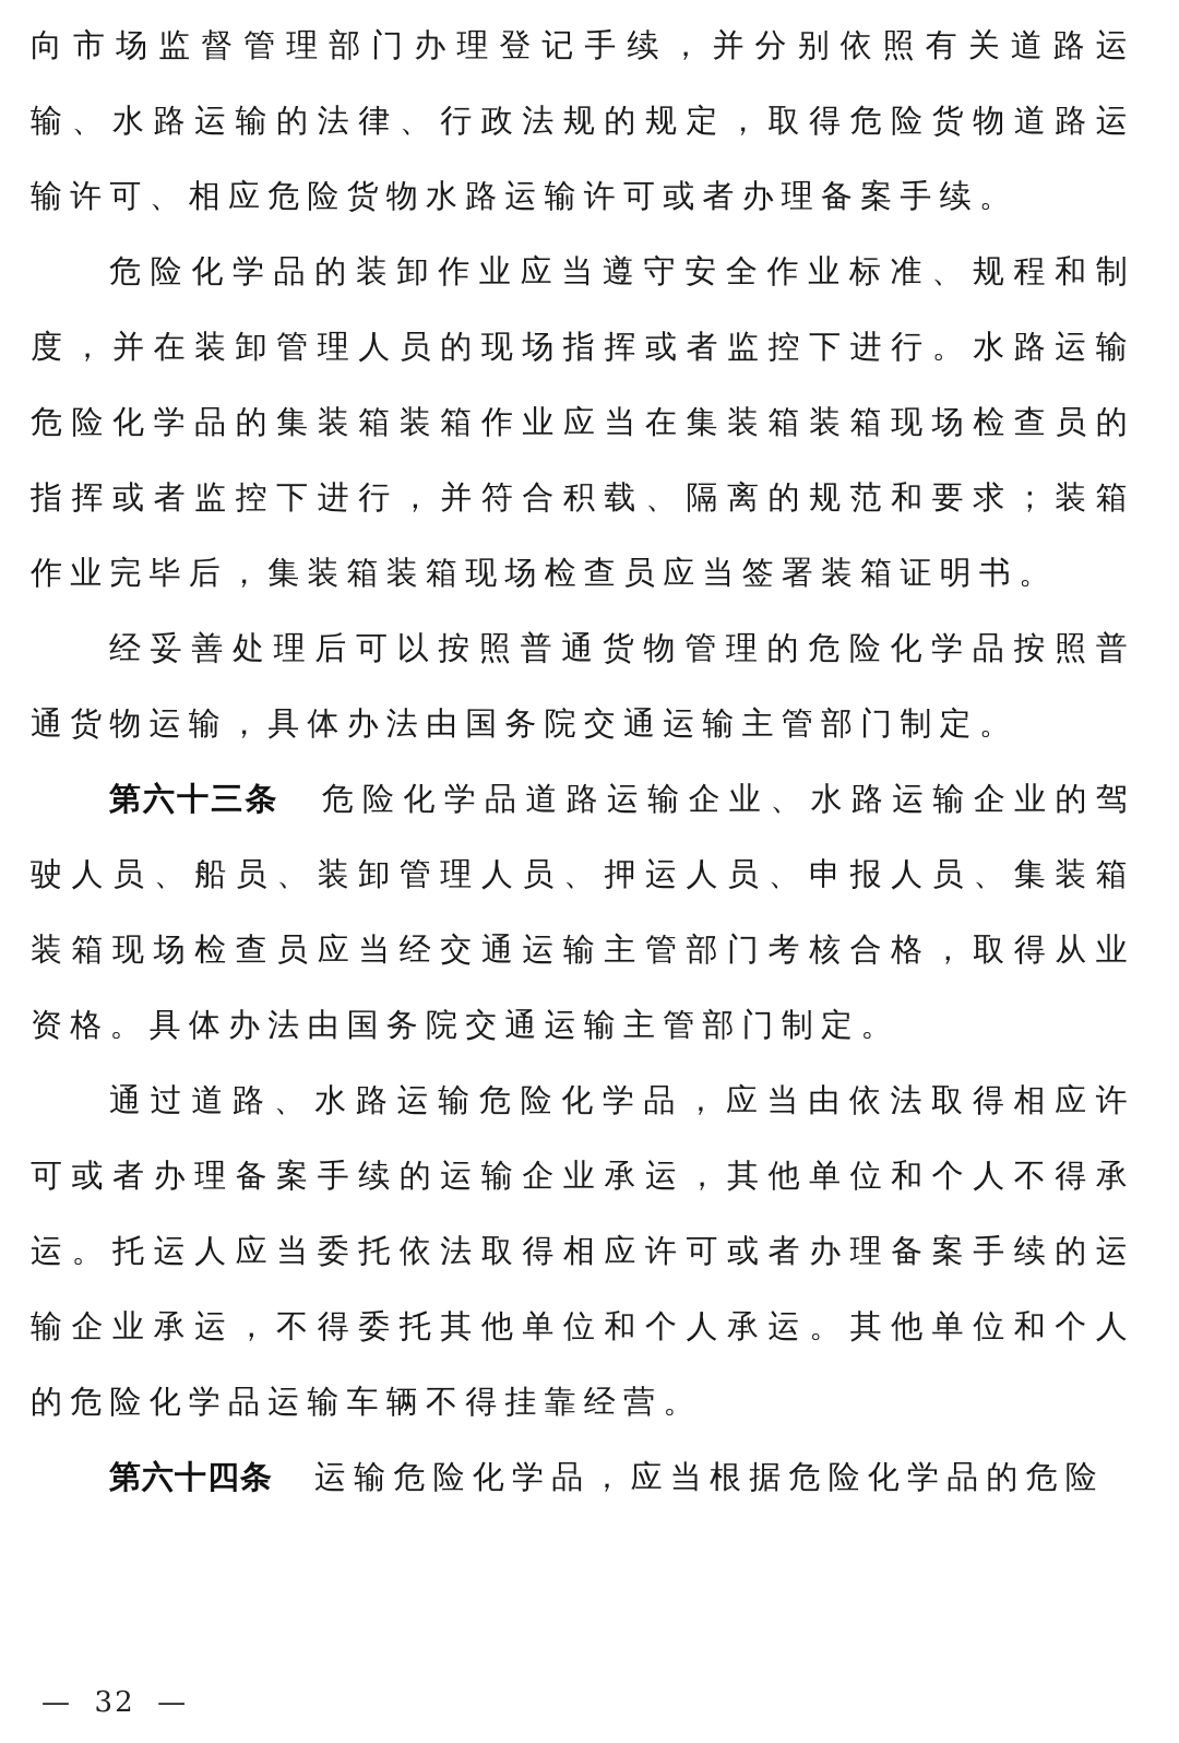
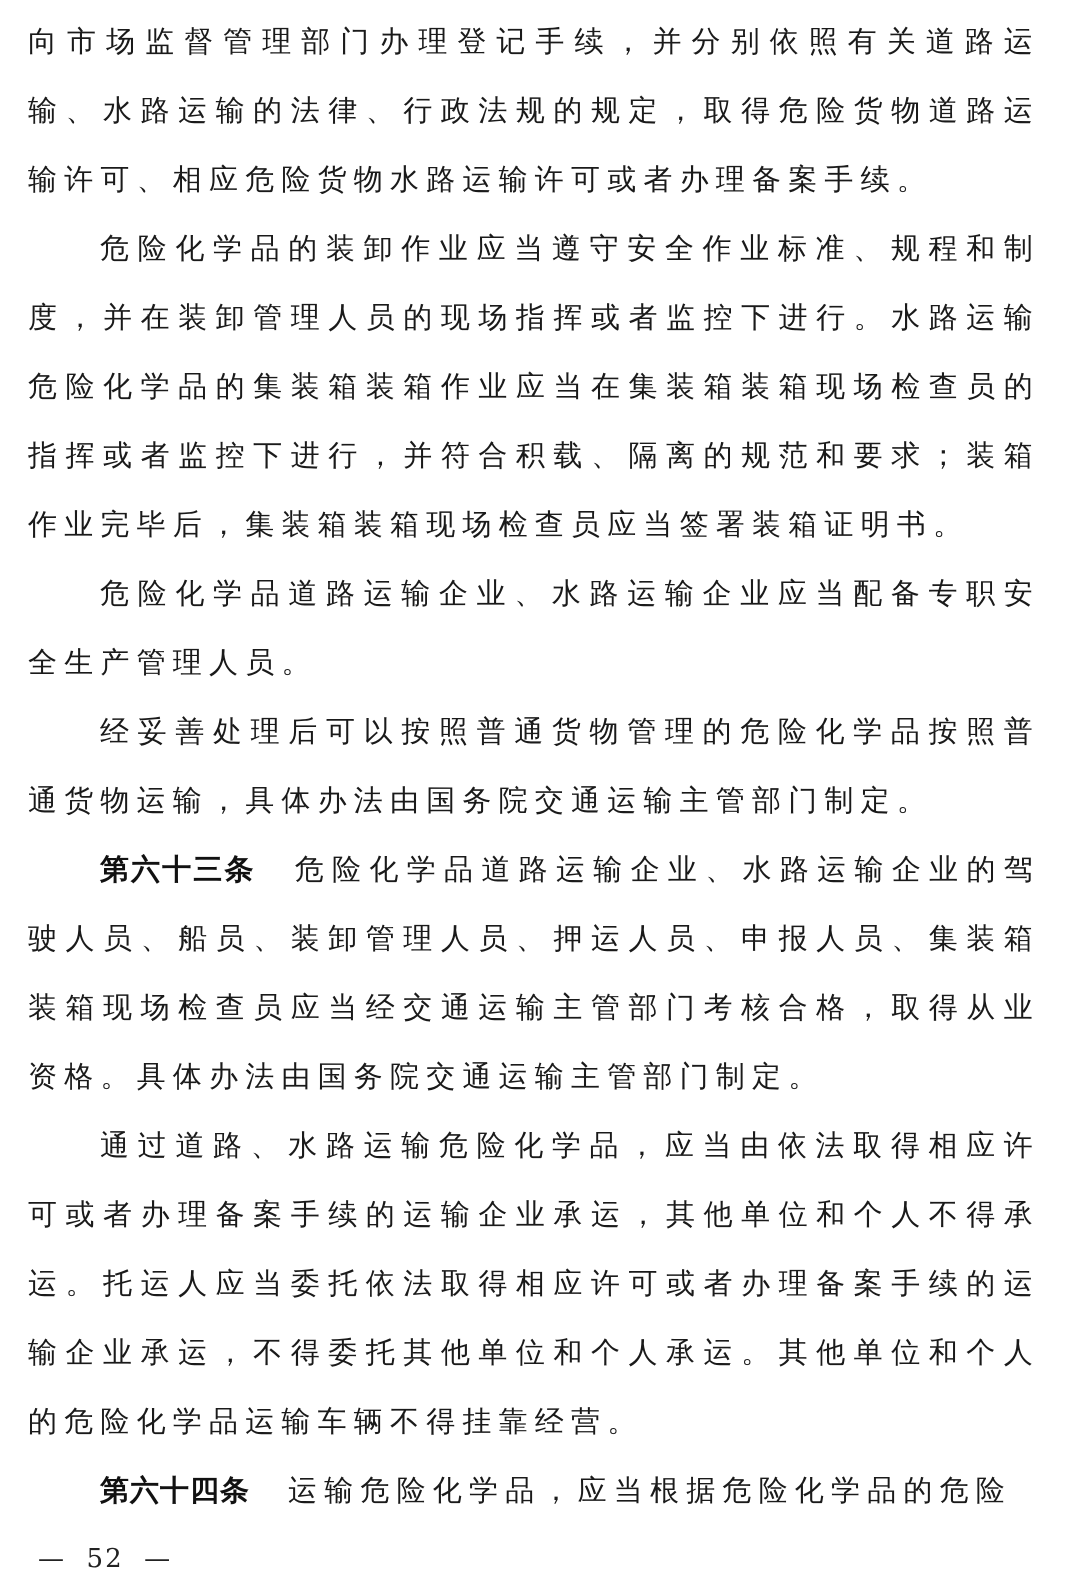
  向市场监督管理部门办理登记手续，并分别依照有关道路运输、水路运输的法律、行政法规的规定，取得危险货物道路运输许可、相应危险货物水路运输许可或者办理备案手续。
  危险化学品的装卸作业应当遵守安全作业标准、规程和制度，并在装卸管理人员的现场指挥或者监控下进行。水路运输危险化学品的集装箱装箱作业应当在集装箱装箱现场检查员的指挥或者监控下进行，并符合积载、隔离的规范和要求；装箱作业完毕后，集装箱装箱现场检查员应当签署装箱证明书。
+ 危险化学品道路运输企业、水路运输企业应当配备专职安全生产管理人员。
  经妥善处理后可以按照普通货物管理的危险化学品按照普通货物运输，具体办法由国务院交通运输主管部门制定。
  第六十三条 危险化学品道路运输企业、水路运输企业的驾驶人员、船员、装卸管理人员、押运人员、申报人员、集装箱装箱现场检查员应当经交通运输主管部门考核合格，取得从业资格。具体办法由国务院交通运输主管部门制定。
  通过道路、水路运输危险化学品，应当由依法取得相应许可或者办理备案手续的运输企业承运，其他单位和个人不得承运。托运人应当委托依法取得相应许可或者办理备案手续的运输企业承运，不得委托其他单位和个人承运。其他单位和个人的危险化学品运输车辆不得挂靠经营。
  第六十四条 运输危险化学品，应当根据危险化学品的危险
- — 32 —
+ — 52 —
